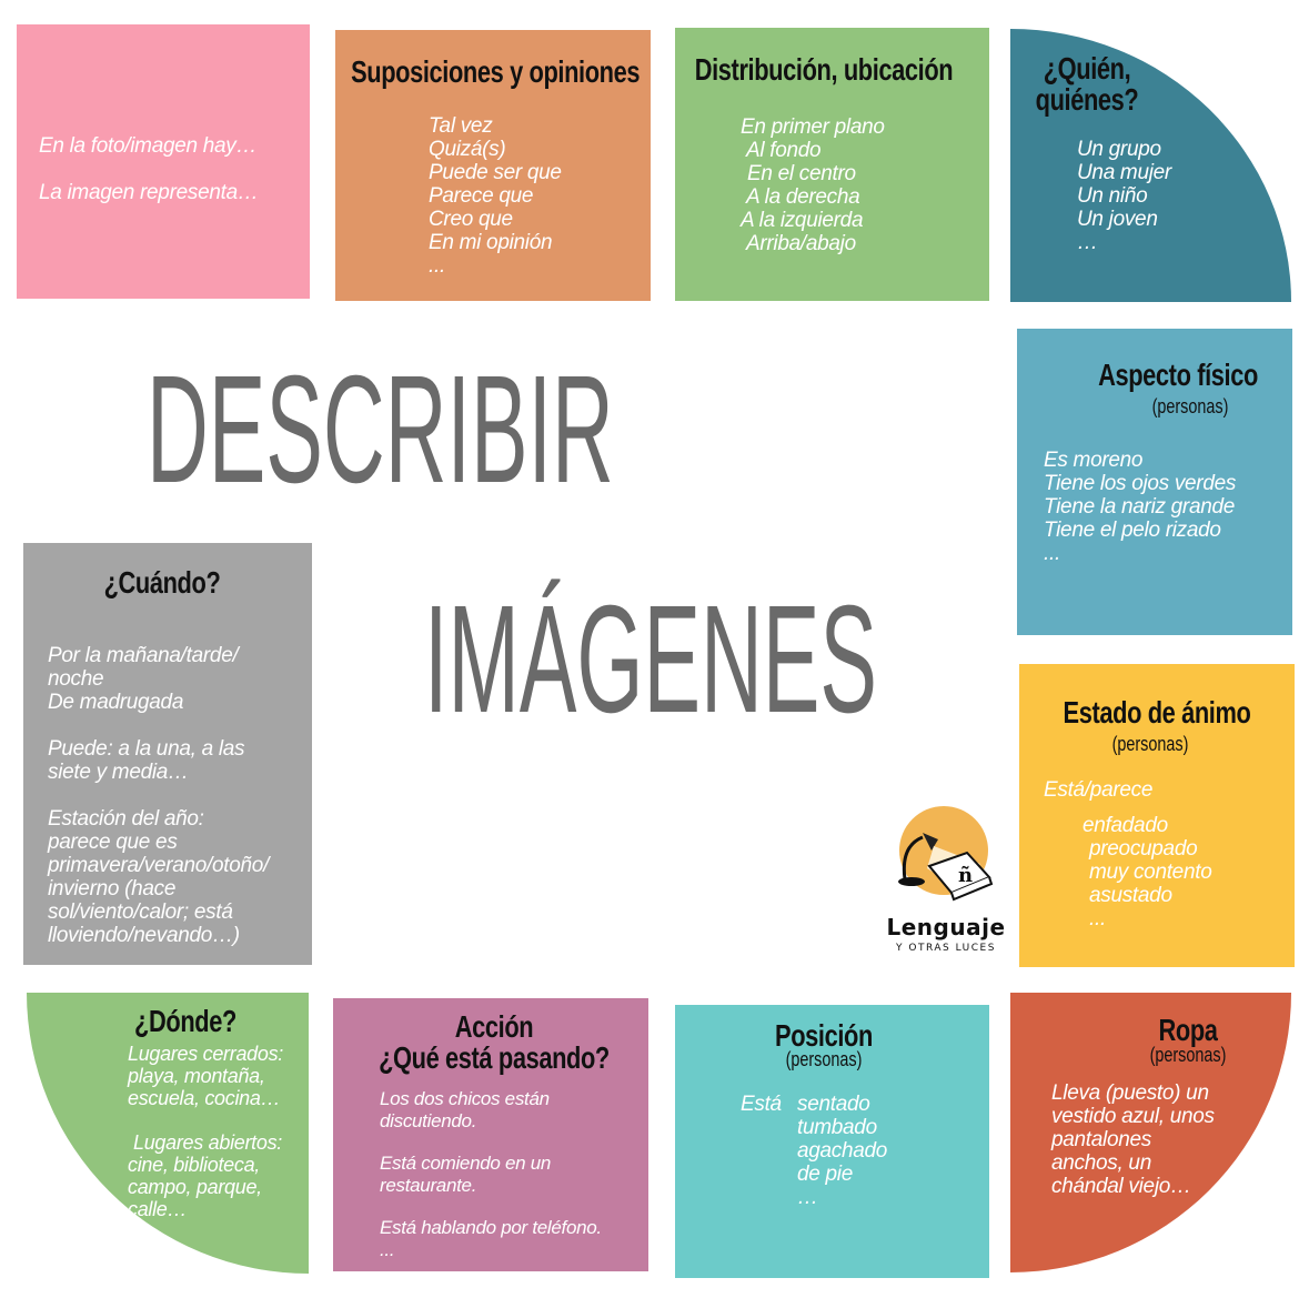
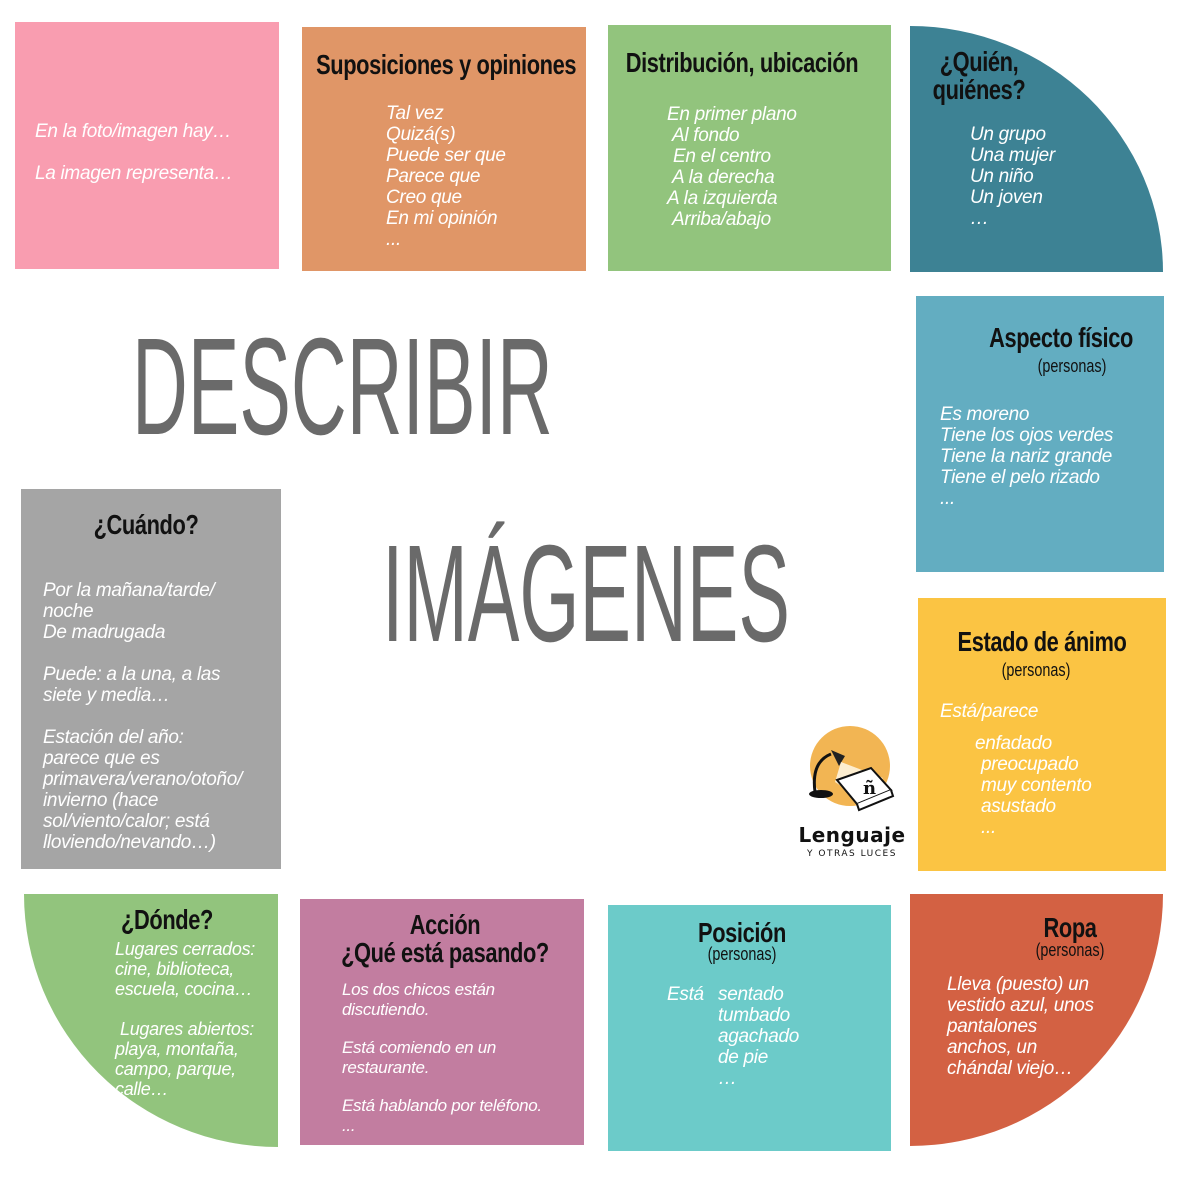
  DESCRIBIR
  IMÁGENES
  En la foto/imagen hay…
  La imagen representa…
  Suposiciones y opiniones
  Tal vez
  Quizá(s)
  Puede ser que
  Parece que
  Creo que
  En mi opinión
  ...
  Distribución, ubicación
  En primer plano
  Al fondo
  En el centro
  A la derecha
  A la izquierda
  Arriba/abajo
  ¿Quién,
  quiénes?
  Un grupo
  Una mujer
  Un niño
  Un joven
  …
  Aspecto físico
  (personas)
  Es moreno
  Tiene los ojos verdes
  Tiene la nariz grande
  Tiene el pelo rizado
  ...
  Estado de ánimo
  (personas)
  Está/parece
  enfadado
  preocupado
  muy contento
  asustado
  ...
  Ropa
  (personas)
  Lleva (puesto) un
  vestido azul, unos
  pantalones
  anchos, un
  chándal viejo…
  Posición
  (personas)
  Está
  sentado
  tumbado
  agachado
  de pie
  …
  Acción
  ¿Qué está pasando?
  Los dos chicos están
  discutiendo.
  Está comiendo en un
  restaurante.
  Está hablando por teléfono.
  ...
  ¿Dónde?
  Lugares cerrados:
- playa, montaña,
+ cine, biblioteca,
  escuela, cocina…
  Lugares abiertos:
- cine, biblioteca,
+ playa, montaña,
  campo, parque,
  calle…
  ¿Cuándo?
  Por la mañana/tarde/
  noche
  De madrugada
  Puede: a la una, a las
  siete y media…
  Estación del año:
  parece que es
  primavera/verano/otoño/
  invierno (hace
  sol/viento/calor; está
  lloviendo/nevando…)
  ñ
  Lenguaje
  Y OTRAS LUCES
